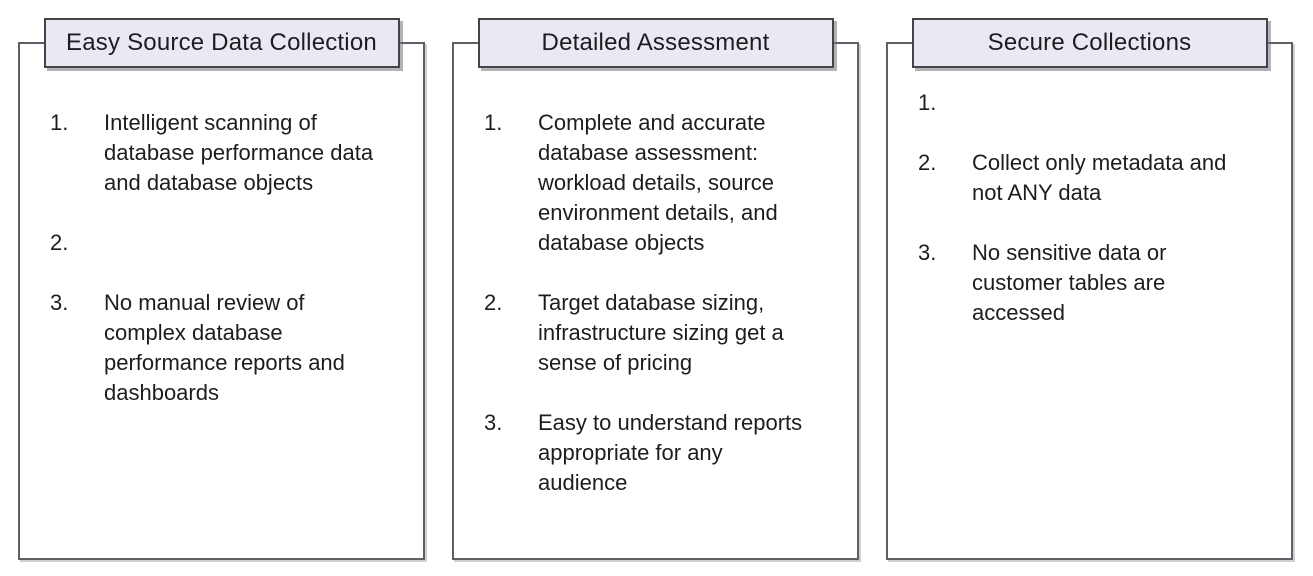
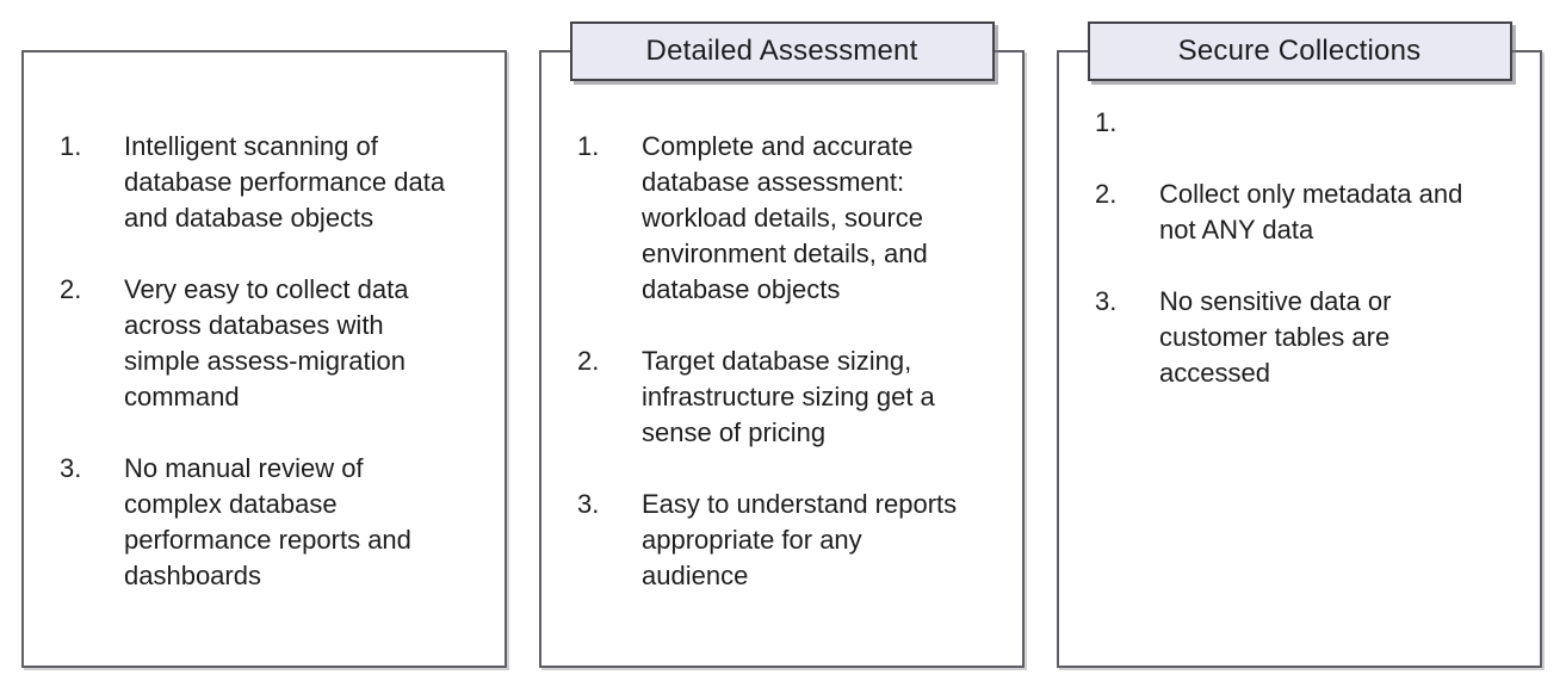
- Easy Source Data Collection
  1.
  Intelligent scanning of
  database performance data
  and database objects
  2.
+ Very easy to collect data
+ across databases with
+ simple assess-migration
+ command
  3.
  No manual review of
  complex database
  performance reports and
  dashboards
  Detailed Assessment
  1.
  Complete and accurate
  database assessment:
  workload details, source
  environment details, and
  database objects
  2.
  Target database sizing,
  infrastructure sizing get a
  sense of pricing
  3.
  Easy to understand reports
  appropriate for any
  audience
  Secure Collections
  1.
  2.
  Collect only metadata and
  not ANY data
  3.
  No sensitive data or
  customer tables are
  accessed
